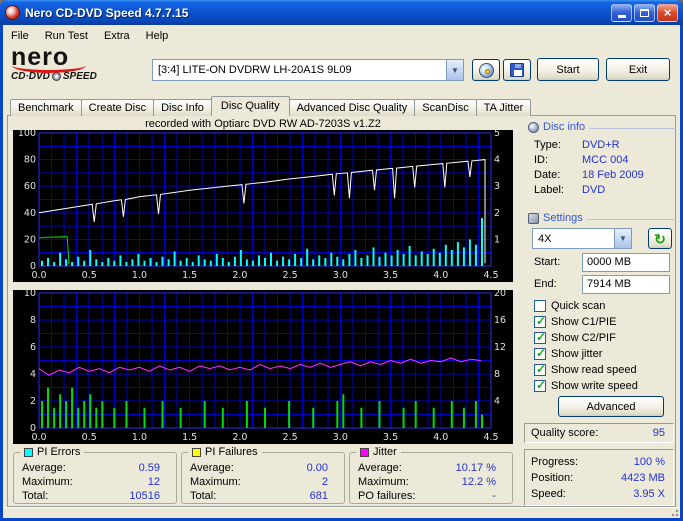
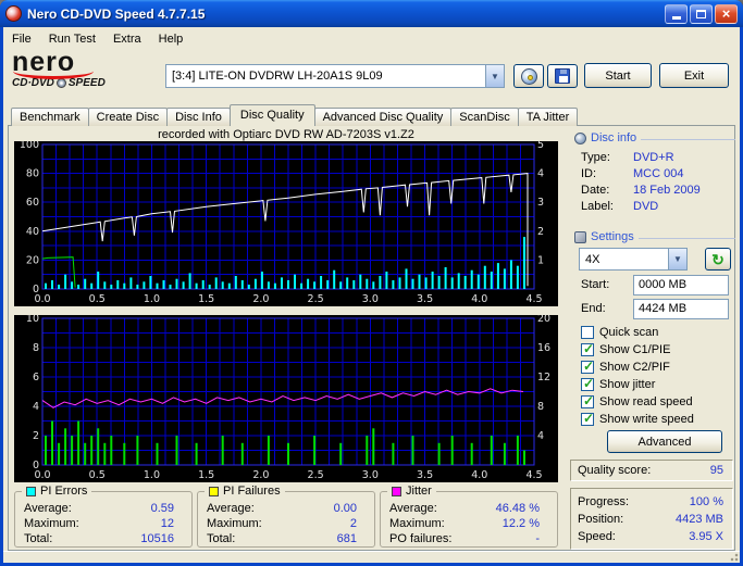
  Nero CD-DVD Speed 4.7.7.15
  ×
  File
  Run Test
  Extra
  Help
  nero
  CD·DVD
  SPEED
  [3:4] LITE-ON DVDRW LH-20A1S 9L09
  ▼
  Start
  Exit
  Benchmark
  Create Disc
  Disc Info
  Disc Quality
  Advanced Disc Quality
  ScanDisc
  TA Jitter
  recorded with Optiarc DVD RW AD-7203S v1.Z2
  100
  80
  60
  40
  20
  0
  5
  4
  3
  2
  1
  0.0
  0.5
  1.0
  1.5
  2.0
  2.5
  3.0
  3.5
  4.0
  4.5
  10
  8
  6
  4
  2
  0
  20
  16
  12
  8
  4
  0.0
  0.5
  1.0
  1.5
  2.0
  2.5
  3.0
  3.5
  4.0
  4.5
  PI Errors
  Average:
  0.59
  Maximum:
  12
  Total:
  10516
  PI Failures
  Average:
  0.00
  Maximum:
  2
  Total:
  681
  Jitter
  Average:
- 10.17 %
+ 46.48 %
  Maximum:
  12.2 %
  PO failures:
  -
  Disc info
  Type:
  DVD+R
  ID:
  MCC 004
  Date:
  18 Feb 2009
  Label:
  DVD
  Settings
  4X
  ▼
  ↻
  Start:
  0000 MB
  End:
- 7914 MB
+ 4424 MB
  Quick scan
  Show C1/PIE
  Show C2/PIF
  Show jitter
  Show read speed
  Show write speed
  Advanced
  Quality score:
  95
  Progress:
  100 %
  Position:
  4423 MB
  Speed:
  3.95 X
